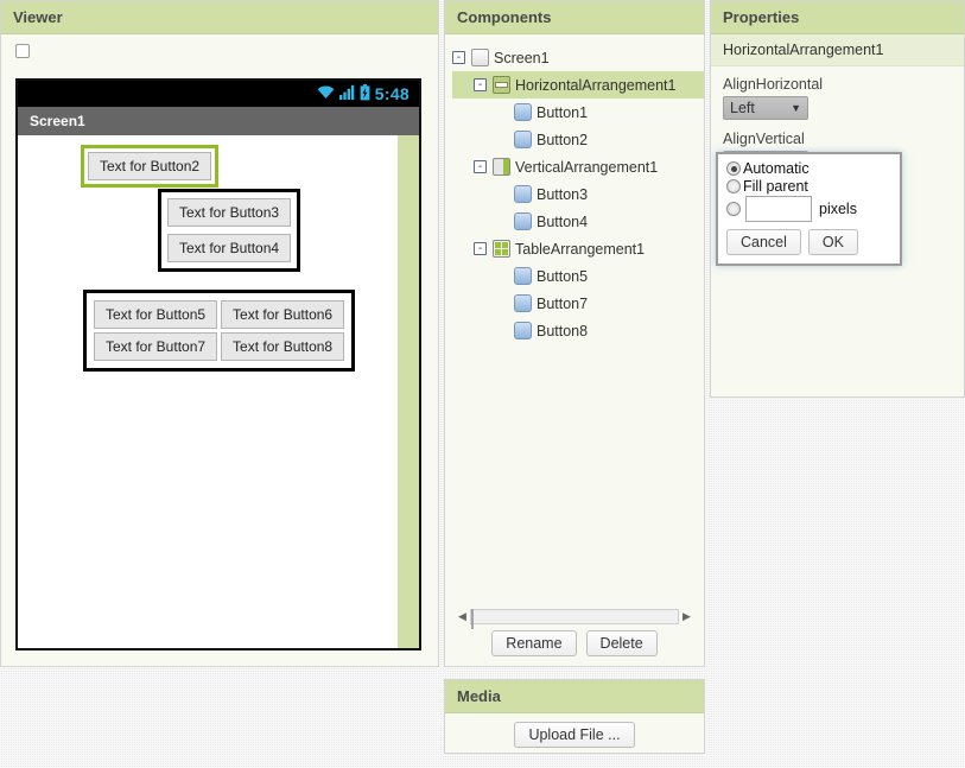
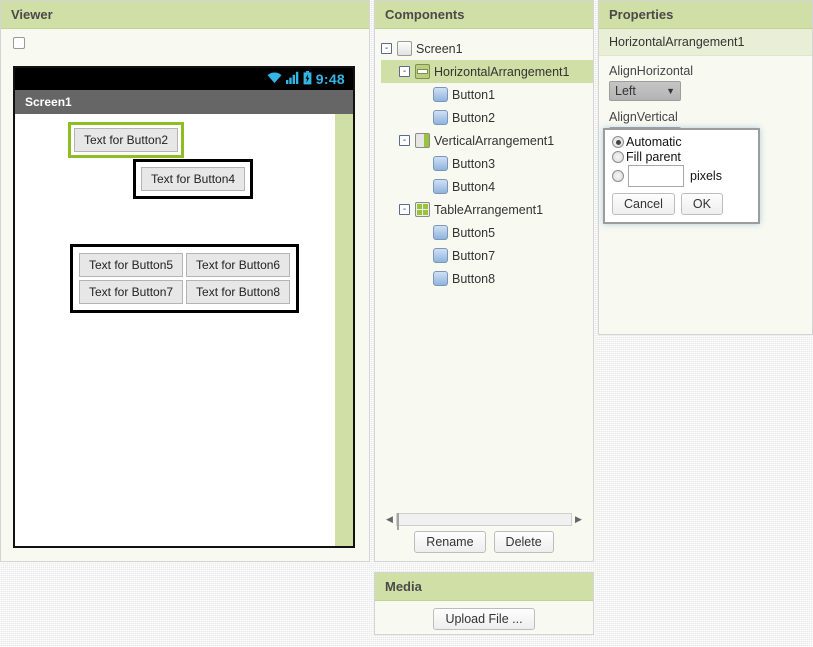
  Viewer
- 5:48
+ 9:48
  Screen1
  Text for Button2
- Text for Button3
  Text for Button4
  Text for Button5	Text for Button6
  Text for Button7	Text for Button8
  Components
  -
  Screen1
  -
  HorizontalArrangement1
  Button1
  Button2
  -
  VerticalArrangement1
  Button3
  Button4
  -
  TableArrangement1
  Button5
  Button7
  Button8
  ◀
  ▶
  Rename
  Delete
  Media
  Upload File ...
  Properties
  HorizontalArrangement1
  AlignHorizontal
  Left
  ▼
  AlignVertical
  Automatic
  Fill parent
  pixels
  Cancel
  OK
